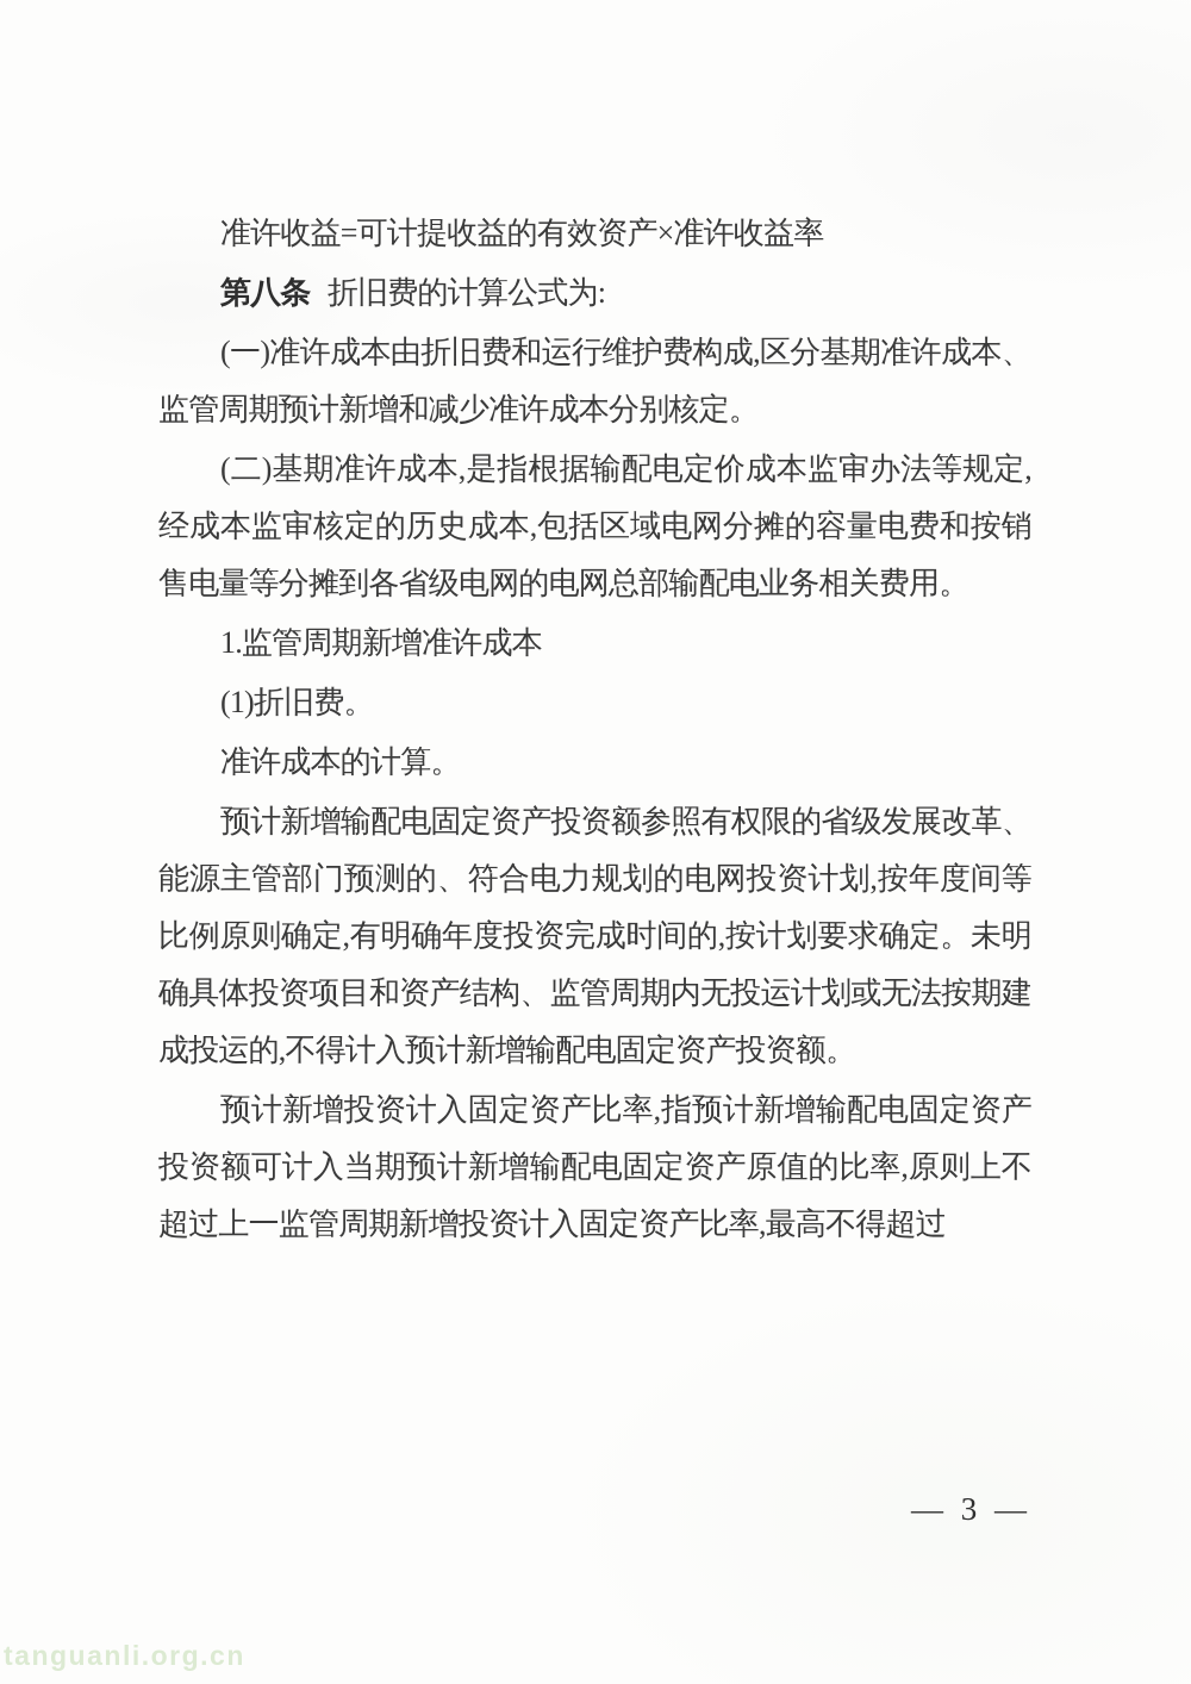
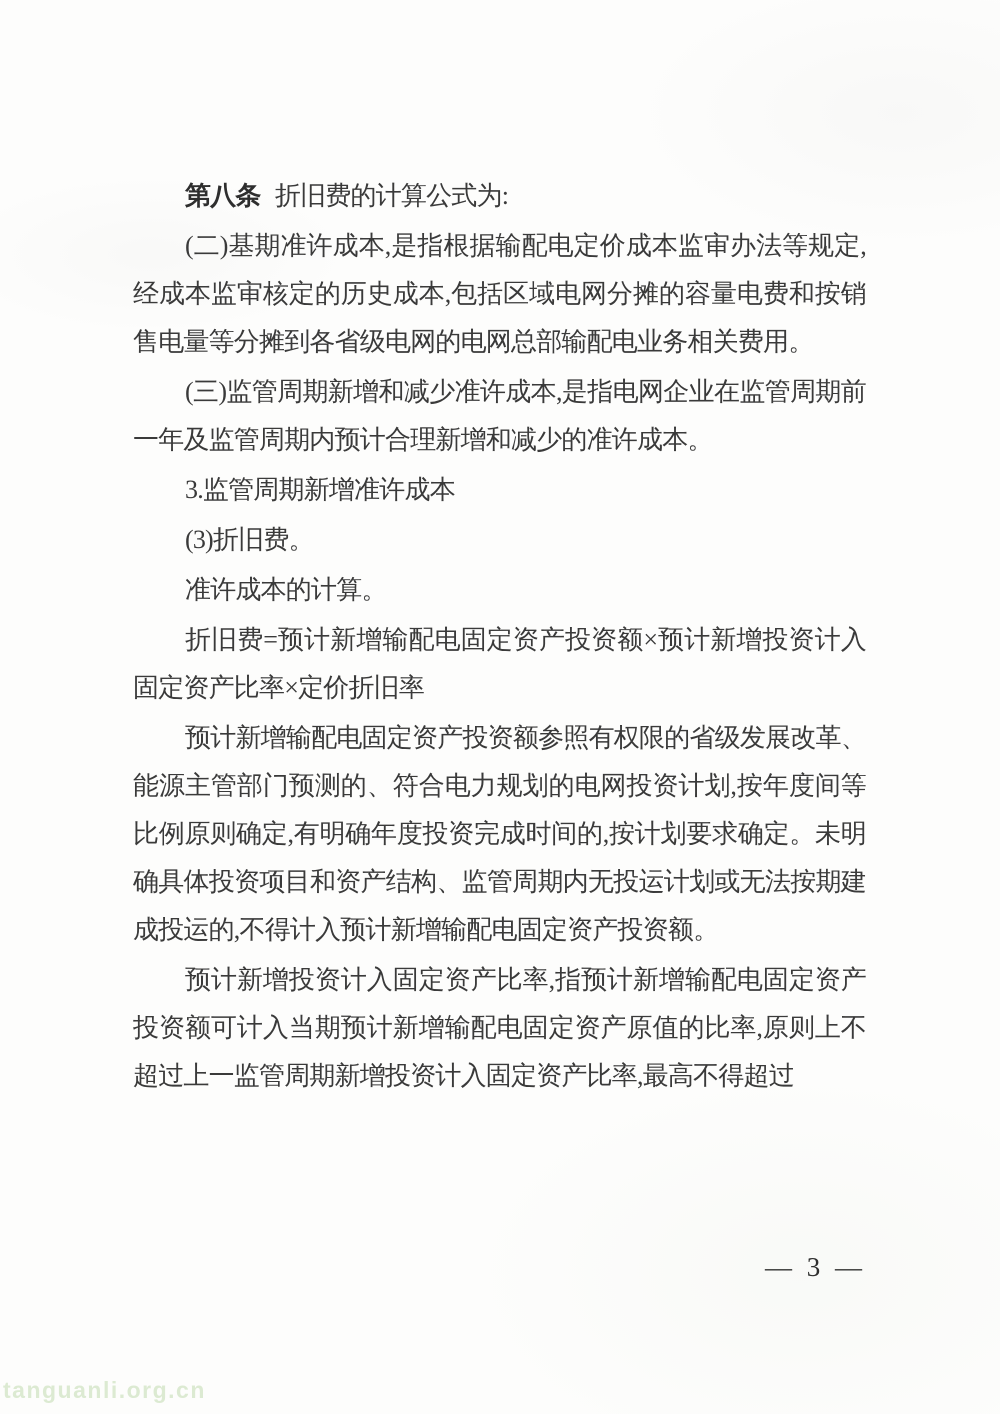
- 准许收益=可计提收益的有效资产×准许收益率
  第八条 折旧费的计算公式为:
- (一)准许成本由折旧费和运行维护费构成,区分基期准许成本、监管周期预计新增和减少准许成本分别核定。
  (二)基期准许成本,是指根据输配电定价成本监审办法等规定,经成本监审核定的历史成本,包括区域电网分摊的容量电费和按销售电量等分摊到各省级电网的电网总部输配电业务相关费用。
+ (三)监管周期新增和减少准许成本,是指电网企业在监管周期前一年及监管周期内预计合理新增和减少的准许成本。
- 1.监管周期新增准许成本
+ 3.监管周期新增准许成本
- (1)折旧费。
+ (3)折旧费。
  准许成本的计算。
+ 折旧费=预计新增输配电固定资产投资额×预计新增投资计入固定资产比率×定价折旧率
  预计新增输配电固定资产投资额参照有权限的省级发展改革、能源主管部门预测的、符合电力规划的电网投资计划,按年度间等比例原则确定,有明确年度投资完成时间的,按计划要求确定。未明确具体投资项目和资产结构、监管周期内无投运计划或无法按期建成投运的,不得计入预计新增输配电固定资产投资额。
  预计新增投资计入固定资产比率,指预计新增输配电固定资产投资额可计入当期预计新增输配电固定资产原值的比率,原则上不超过上一监管周期新增投资计入固定资产比率,最高不得超过
  — 3 —
  tanguanli.org.cn
